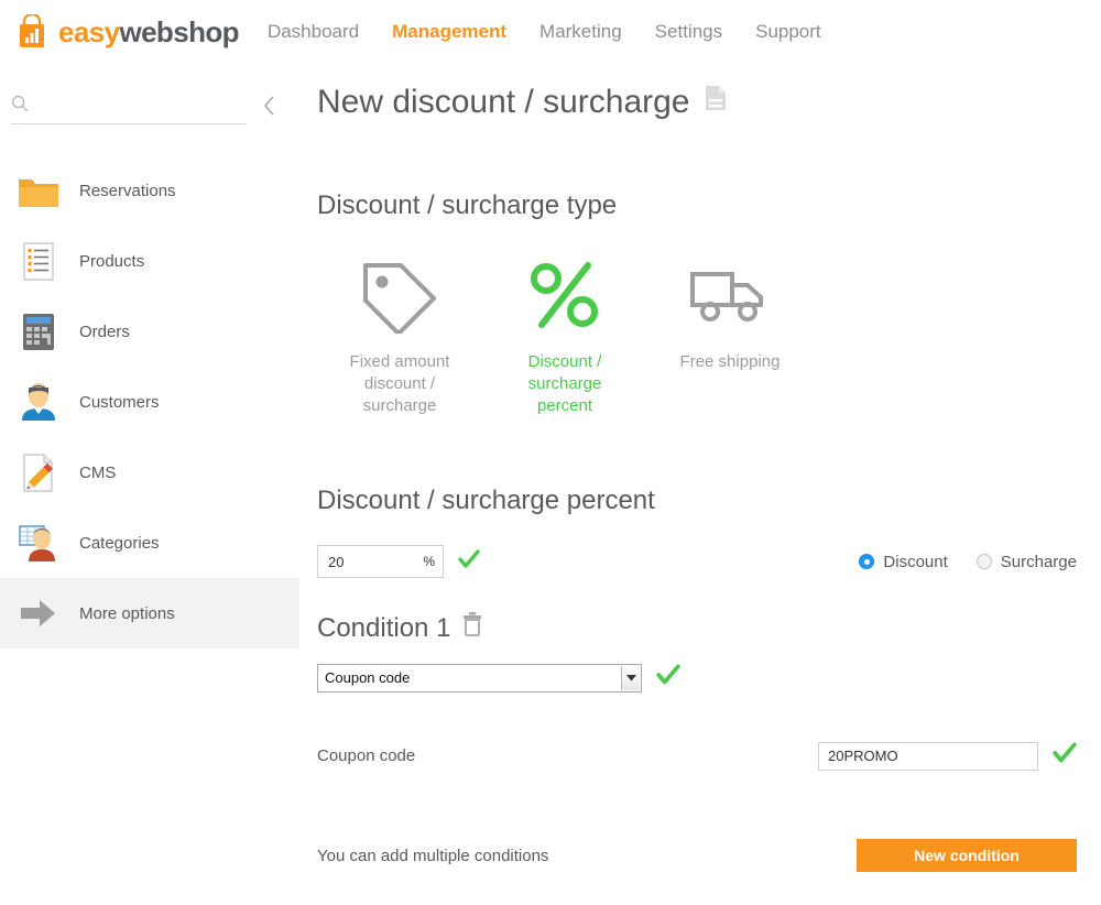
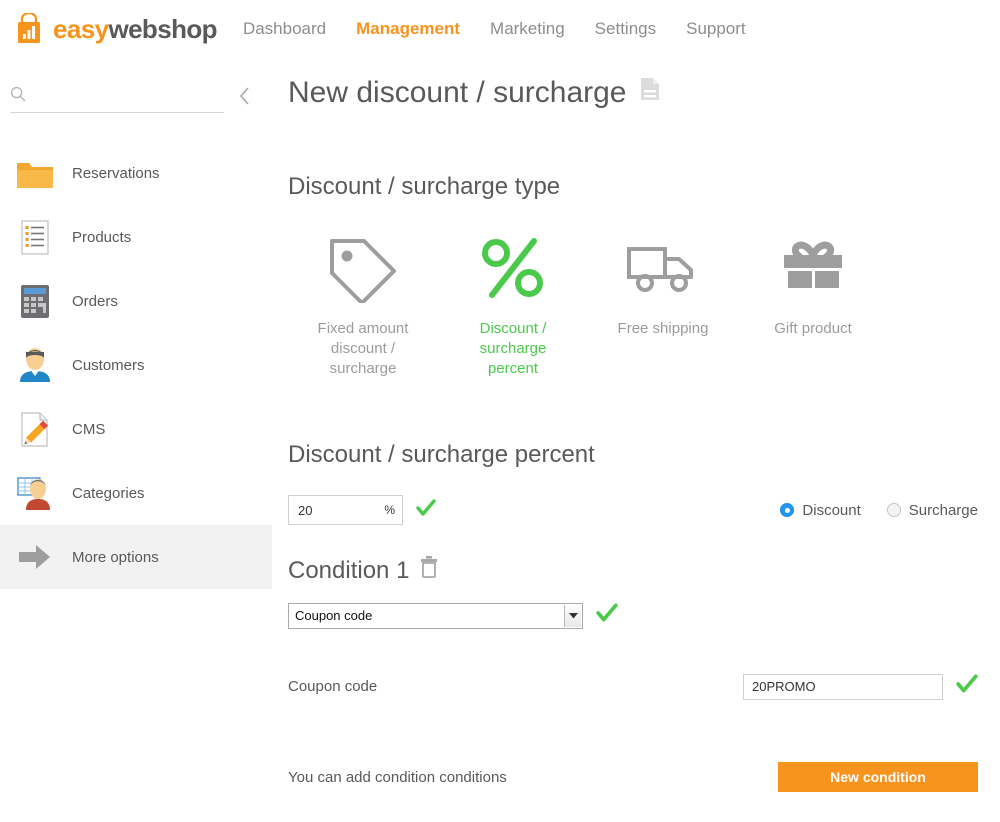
  easywebshop
  Dashboard
  Management
  Marketing
  Settings
  Support
  Reservations
  Products
  Orders
  Customers
  CMS
  Categories
  More options
  New discount / surcharge
  Discount / surcharge type
  Fixed amount discount / surcharge
  Discount / surcharge percent
  Free shipping
+ Gift product
  Discount / surcharge percent
  20
  %
  Discount
  Surcharge
  Condition 1
  Coupon code
  Coupon code
  20PROMO
- You can add multiple conditions
+ You can add condition conditions
  New condition
